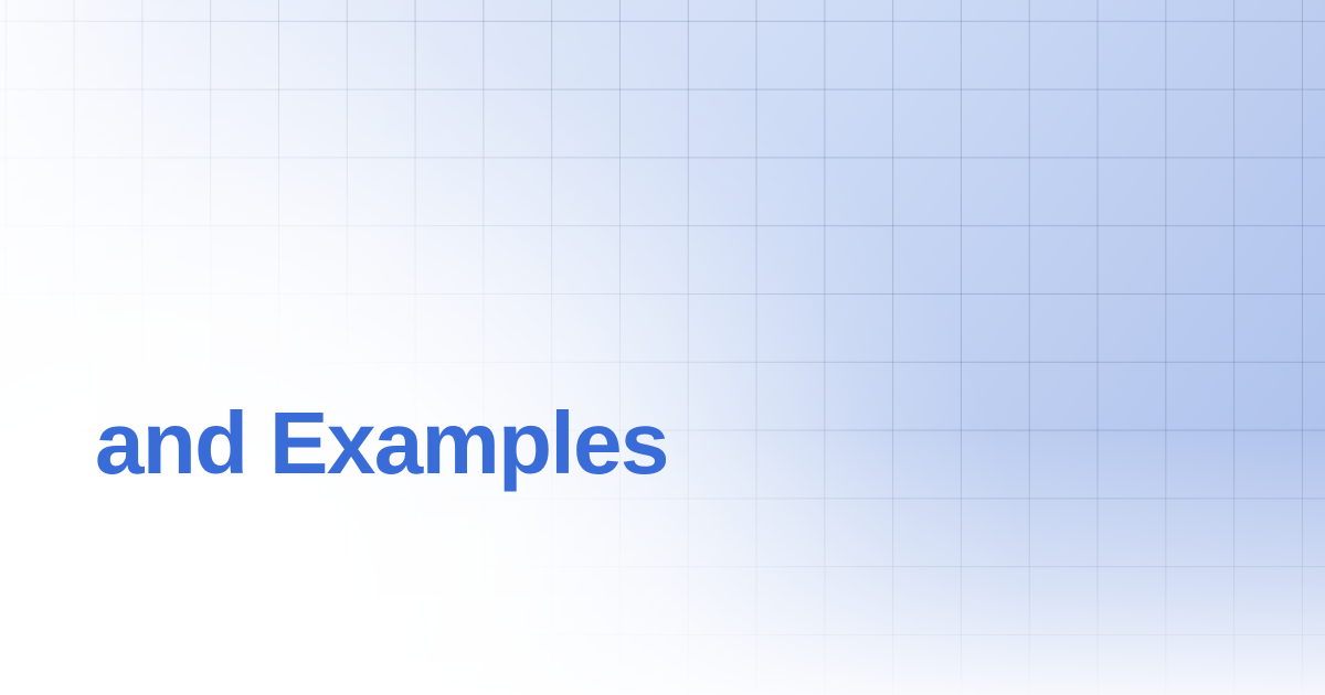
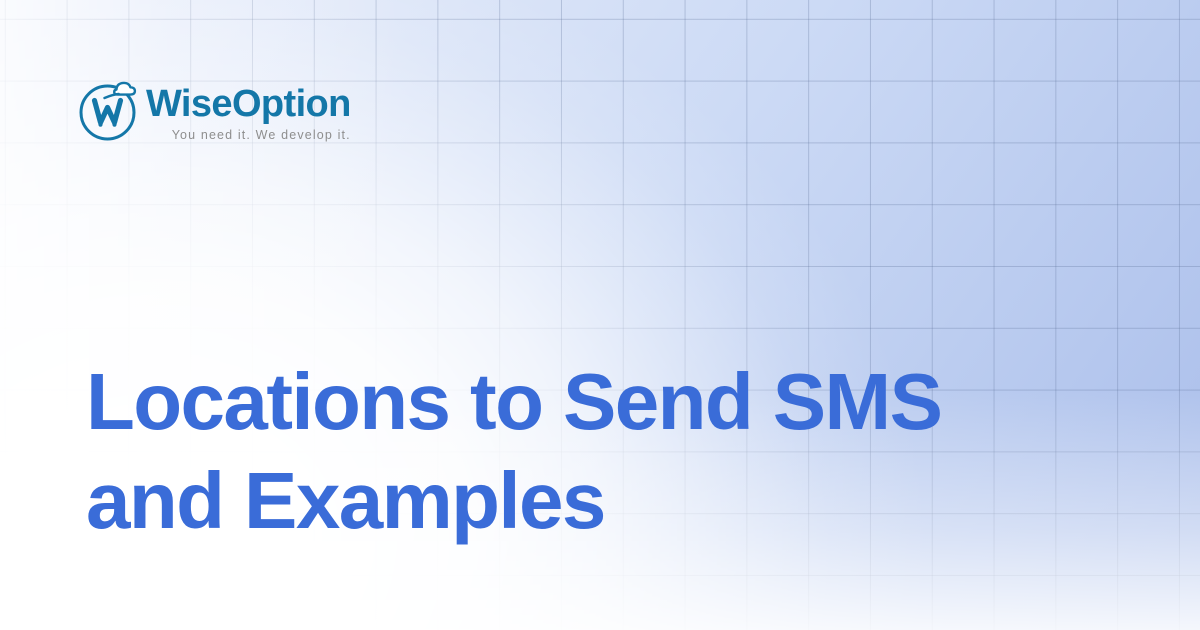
+ WiseOption
+ You need it. We develop it.
+ Locations to Send SMS
  and Examples
